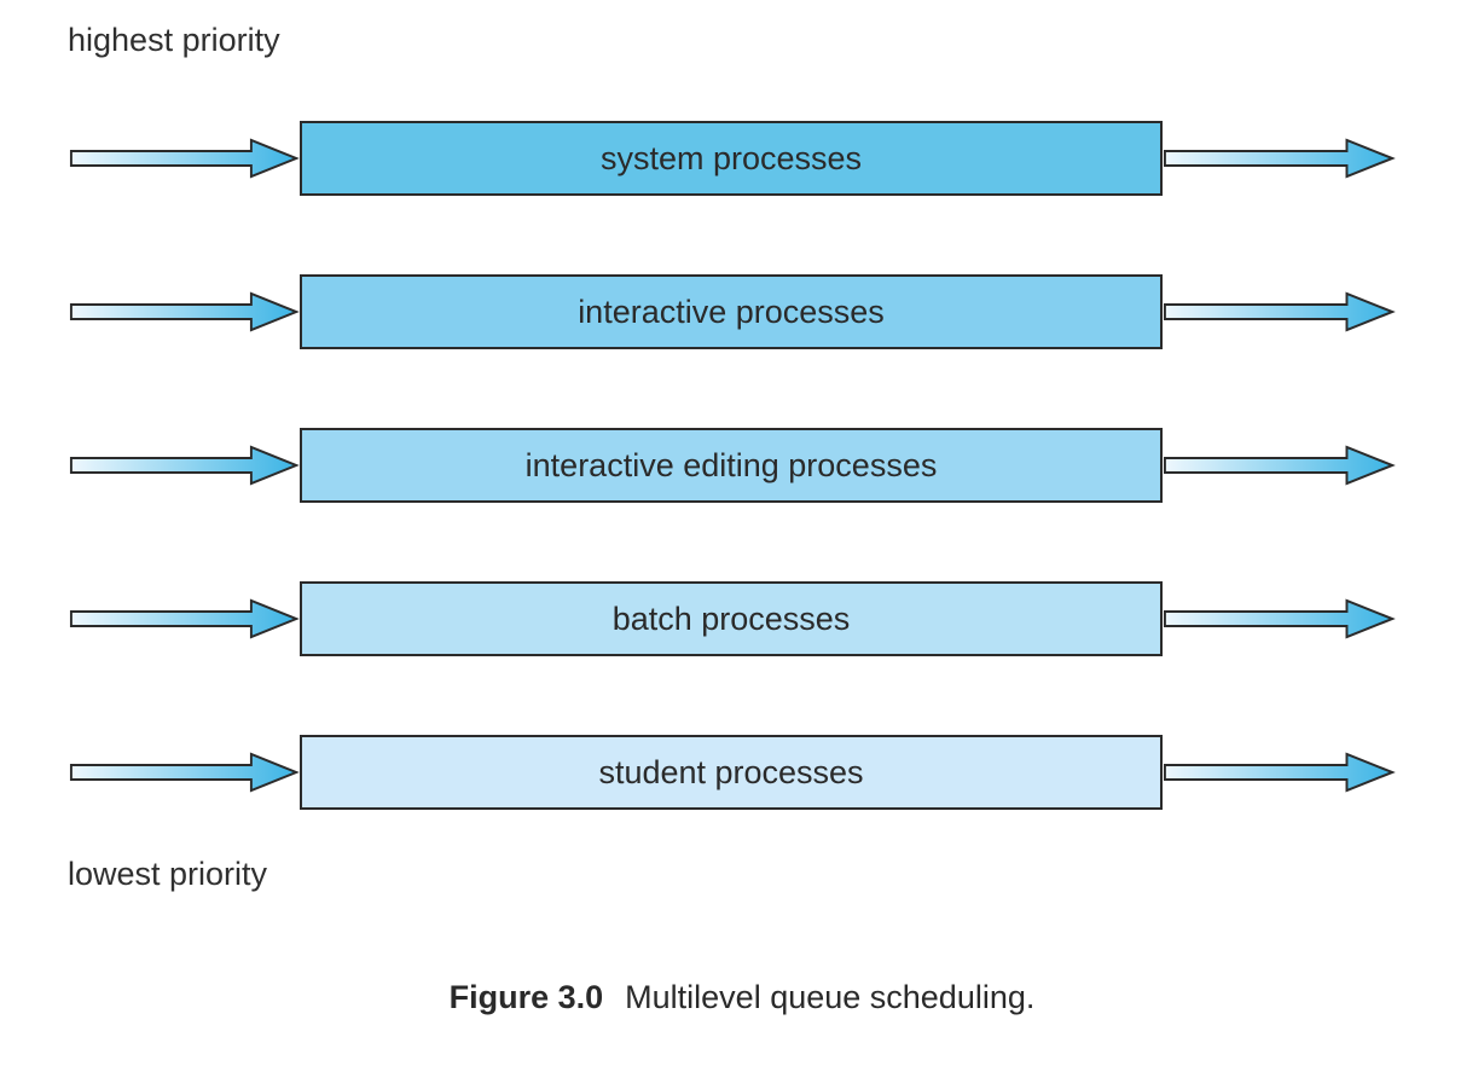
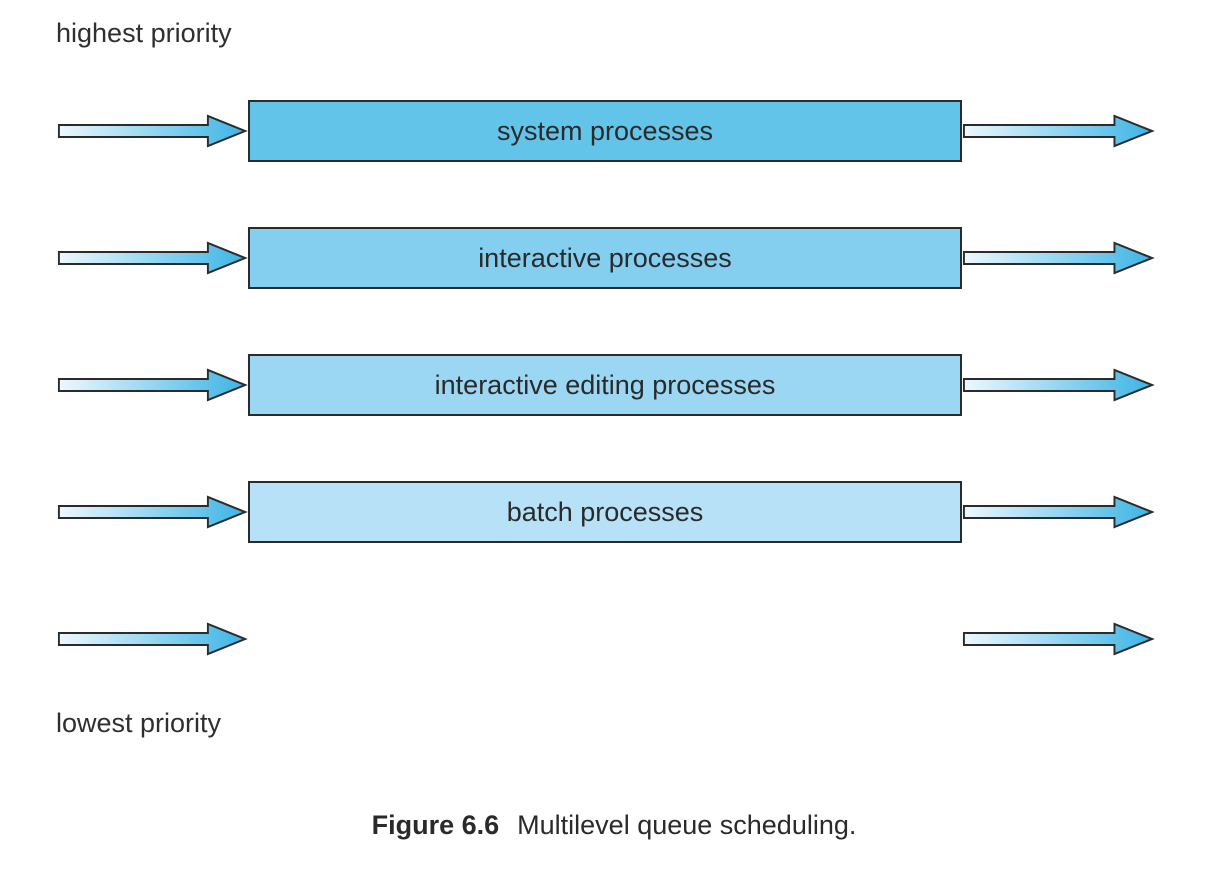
  highest priority
  system processes
  interactive processes
  interactive editing processes
  batch processes
- student processes
  lowest priority
- Figure 3.0 Multilevel queue scheduling.
+ Figure 6.6 Multilevel queue scheduling.
